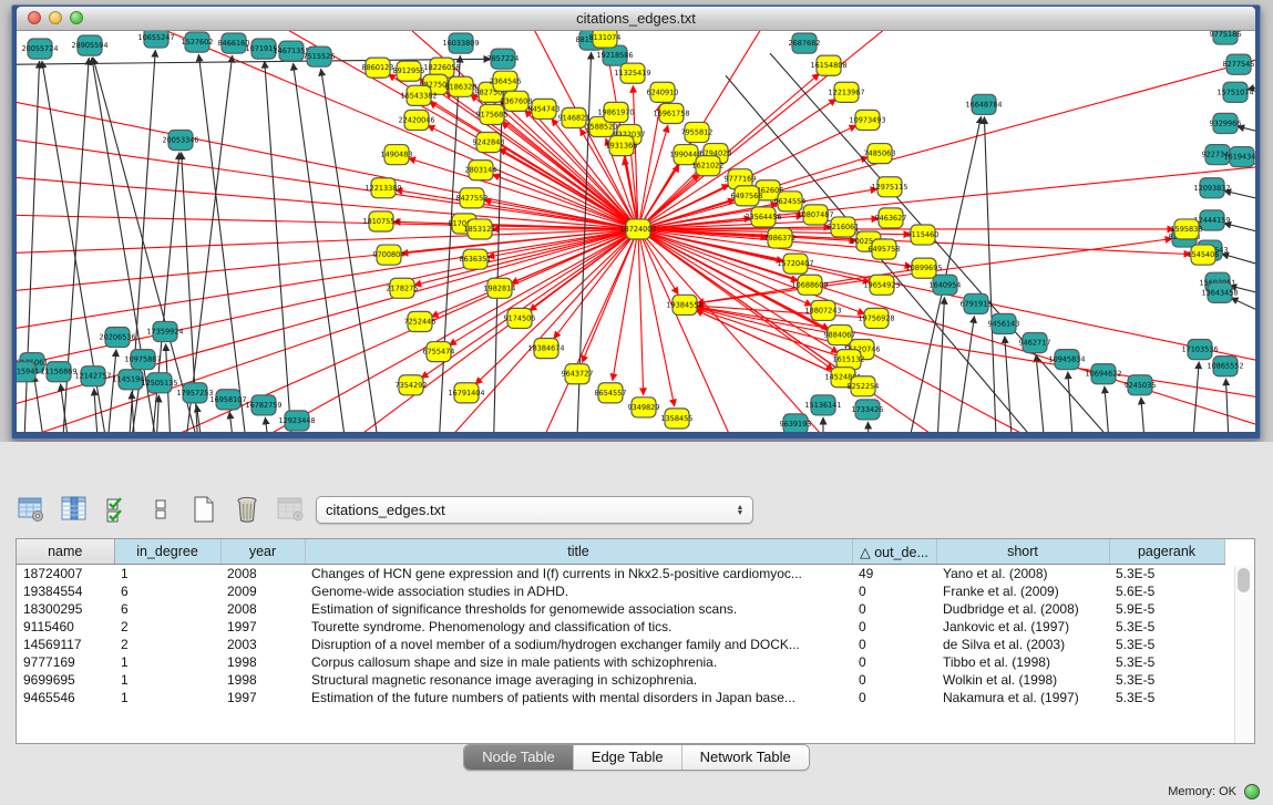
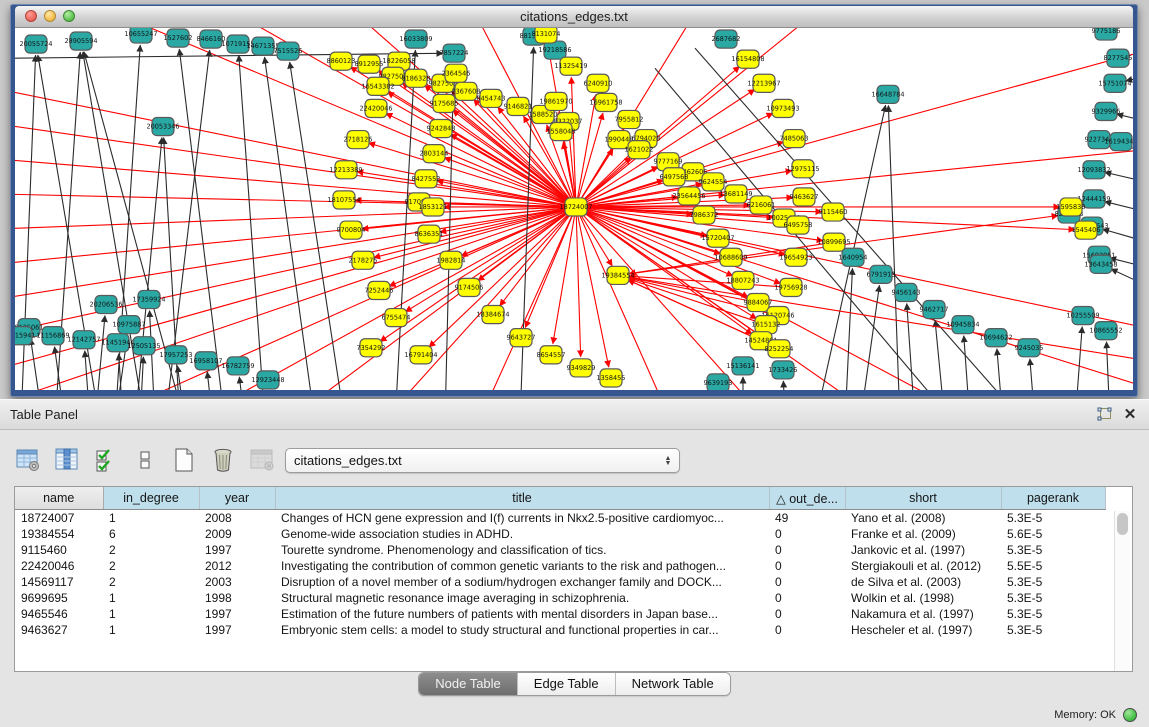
  citations_edges.txt
  20055724
  28905594
  10655247
  1527602
  8466160
  1071915
  1467135
  7515526
  16033809
  7857224
  19218586
  2687682
  20053346
  16648784
  15751074
  9329966
  922734
  12093832
  2444159
  1640954
  13643458
  9775186
  8277545
  1619434
  15941
  11156869
  12142757
  1145194
  20206536
  17359924
  10975887
  12505135
  17957253
  16958107
  16782759
  12923448
  15136141
  1733426
  9639193
  6791913
  9456143
  9462717
  10945834
  10694622
  9245035
- 17103536
+ 10255509
  10865552
  8860123
  8912955
  18226058
  982750
  16543382
  8186328
  9827508
  2364546
  2367608
  9175685
  8454743
  9146821
  1588520
  8322037
  11325419
  22420046
  9242848
- 1490483
+ 2718126
  2803144
  12213389
  8427552
  18107554
  9700804
  2178275
  7252446
  6755474
  7354292
  16791404
  1853121
  8636351
  1982814
  9174506
  18384674
  9643727
  8654557
  9349829
  1358455
  19861970
- 1931366
+ 1558048
  8131074
  16154808
  12213967
  10973493
  7485063
  12975115
  9115460
  6240910
  16961758
  7955812
  1990448
  6794028
  1621022
  9777169
  62606
  6497568
  9624554
  23564456
- 10807487
+ 13681149
  6216061
  7986372
  9463627
  6495758
  15720407
  10688609
  18807243
  19756928
  19654923
  10899695
  9884067
  1615132
  145248
  8252254
  1595838
  1545406
  18724007
  19384554
+ Table Panel
+ ✕
  citations_edges.txt
  name	in_degree	year	title	△ out_de...	short	pagerank
  18724007	1	2008	Changes of HCN gene expression and I(f) currents in Nkx2.5-positive cardiomyoc...	49	Yano et al. (2008)	5.3E-5
  19384554	6	2009	Genome-wide association studies in ADHD.	0	Franke et al. (2009)	5.6E-5
- 18300295	6	2008	Estimation of significance thresholds for genomewide association scans.	0	Dudbridge et al. (2008)	5.9E-5
  9115460	2	1997	Tourette syndrome. Phenomenology and classification of tics.	0	Jankovic et al. (1997)	5.3E-5
+ 22420046	2	2012	Investigating the contribution of common genetic variants to the risk and pathogen...	0	Stergiakouli et al. (2012)	5.5E-5
  14569117	2	2003	Disruption of a novel member of a sodium/hydrogen exchanger family and DOCK...	0	de Silva et al. (2003)	5.3E-5
- 9777169	1	1998	Corpus callosum shape and size in male patients with schizophrenia.	0	Tibbo et al. (1998)	5.3E-5
  9699695	1	1998	Structural magnetic resonance image averaging in schizophrenia.	0	Wolkin et al. (1998)	5.3E-5
  9465546	1	1997	Estimation of the future numbers of patients with mental disorders in Japan base...	0	Nakamura et al. (1997)	5.3E-5
+ 9463627	1	1997	Embryonic stem cells: a model to study structural and functional properties in car...	0	Hescheler et al. (1997)	5.3E-5
  Node Table
  Edge Table
  Network Table
  Memory: OK
